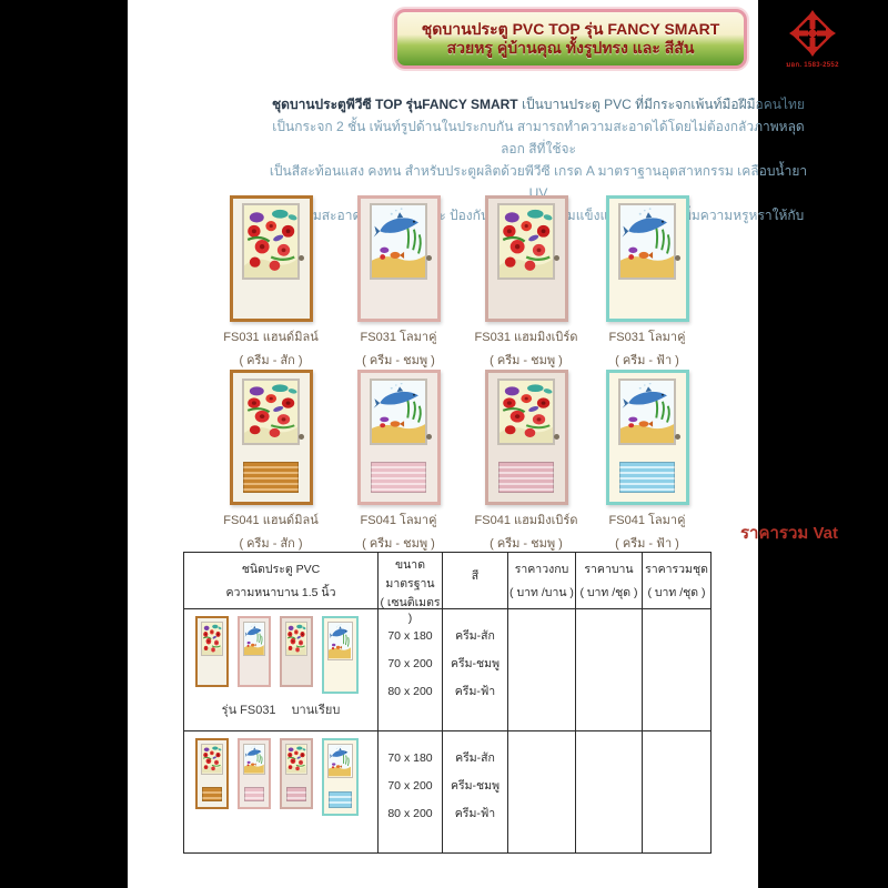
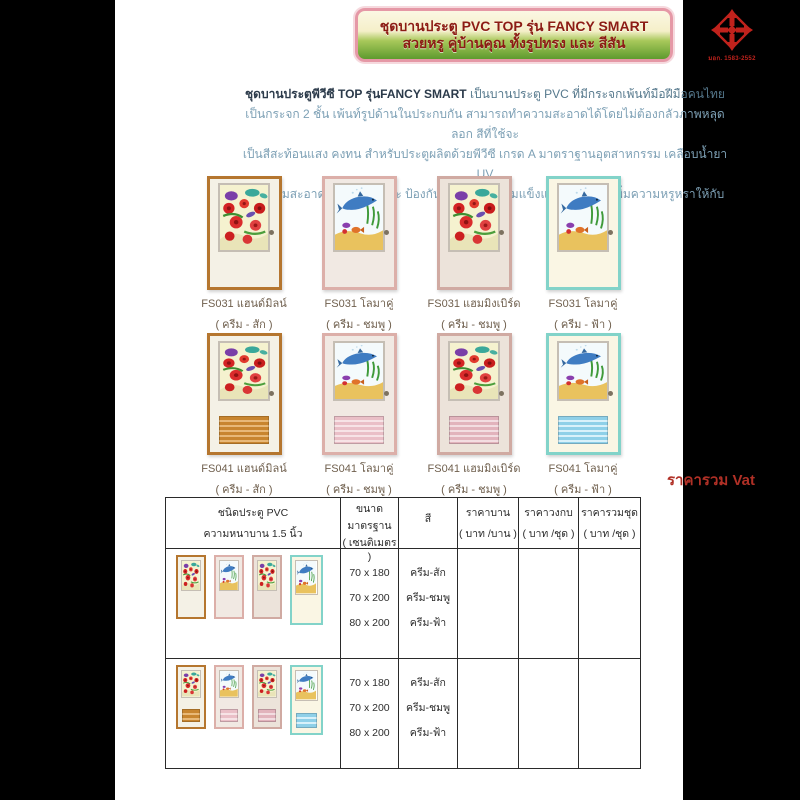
  ชุดบานประตู PVC TOP รุ่น FANCY SMART
  สวยหรู คู่บ้านคุณ ทั้งรูปทรง และ สีสัน
  ชุดบานประตูพีวีซี TOP รุ่นFANCY SMART เป็นบานประตู PVC ที่มีกระจกเพ้นท์มือฝีมือคนไทย
  เป็นกระจก 2 ชั้น เพ้นท์รูปด้านในประกบกัน สามารถทำความสะอาดได้โดยไม่ต้องกลัวภาพหลุดลอก สีที่ใช้จะ
  เป็นสีสะท้อนแสง คงทน สำหรับประตูผลิตด้วยพีวีซี เกรด A มาตราฐานอุตสาหกรรม เคลือบน้ำยา UV
  ราคารวม Vat
  FS031 แฮนด์มิลน์
  ( ครีม - สัก )
  FS031 โลมาคู่
  ( ครีม - ชมพู )
  FS031 แฮมมิงเบิร์ด
  ( ครีม - ชมพู )
  FS031 โลมาคู่
  ( ครีม - ฟ้า )
  FS041 แฮนด์มิลน์
  ( ครีม - สัก )
  FS041 โลมาคู่
  ( ครีม - ชมพู )
  FS041 แฮมมิงเบิร์ด
  ( ครีม - ชมพู )
  FS041 โลมาคู่
  ( ครีม - ฟ้า )
  ชนิดประตู PVC
  ความหนาบาน 1.5 นิ้ว
  ขนาดมาตรฐาน
  ( เซนติเมตร )
  สี
- ราคาวงกบ
+ ราคาบาน
  ( บาท /บาน )
- ราคาบาน
+ ราคาวงกบ
  ( บาท /ชุด )
  ราคารวมชุด
  ( บาท /ชุด )
- รุ่น FS031 บานเรียบ
  70 x 180
  70 x 200
  80 x 200
  ครีม-สัก
  ครีม-ชมพู
  ครีม-ฟ้า
  70 x 180
  70 x 200
  80 x 200
  ครีม-สัก
  ครีม-ชมพู
  ครีม-ฟ้า
